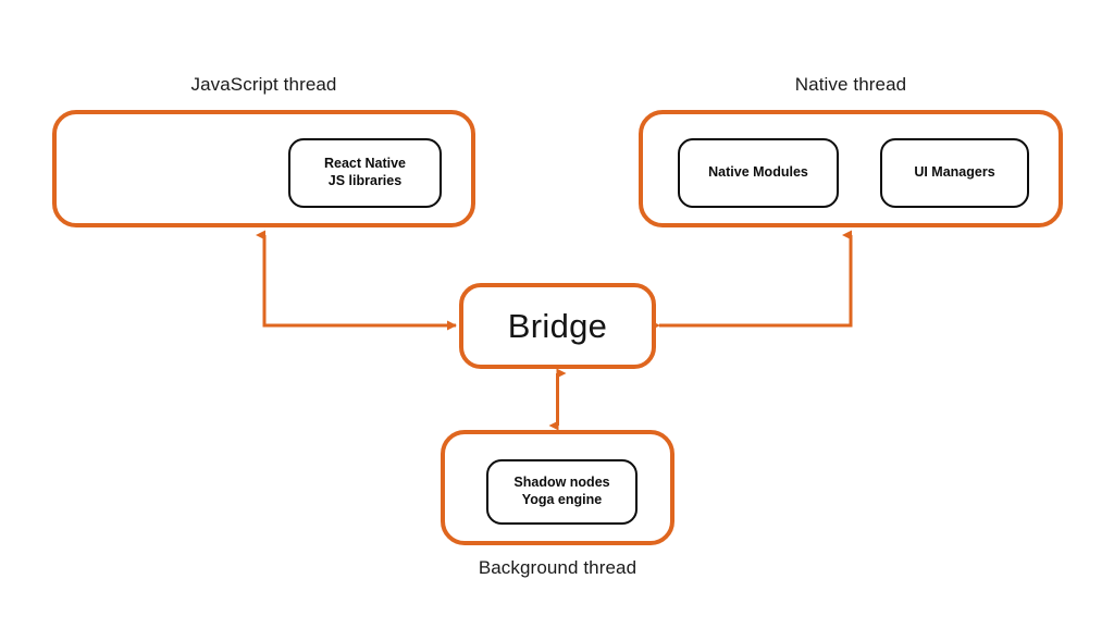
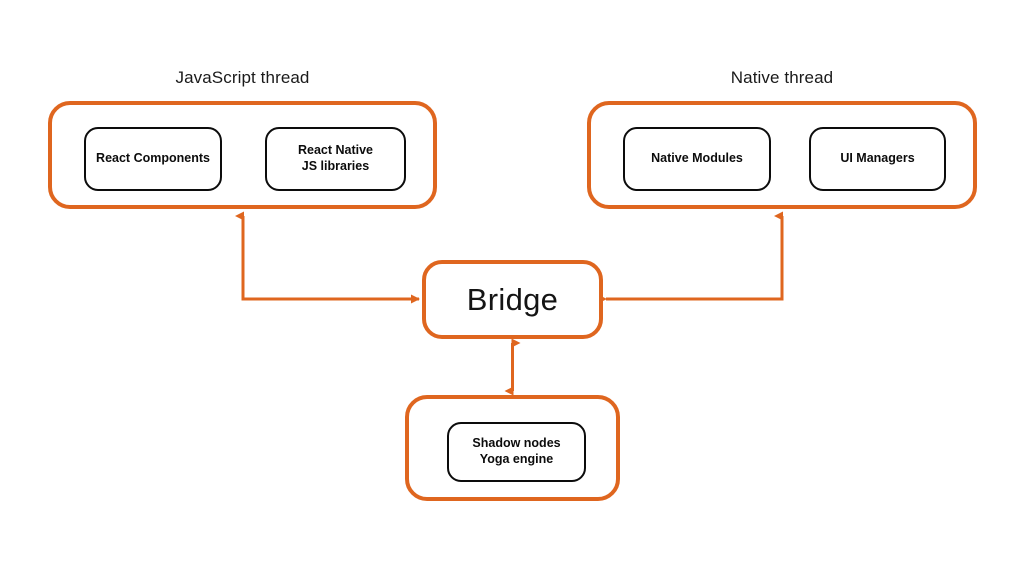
  JavaScript thread
+ React Components
  React Native
  JS libraries
  Native thread
  Native Modules
  UI Managers
  Bridge
  Shadow nodes
  Yoga engine
- Background thread
